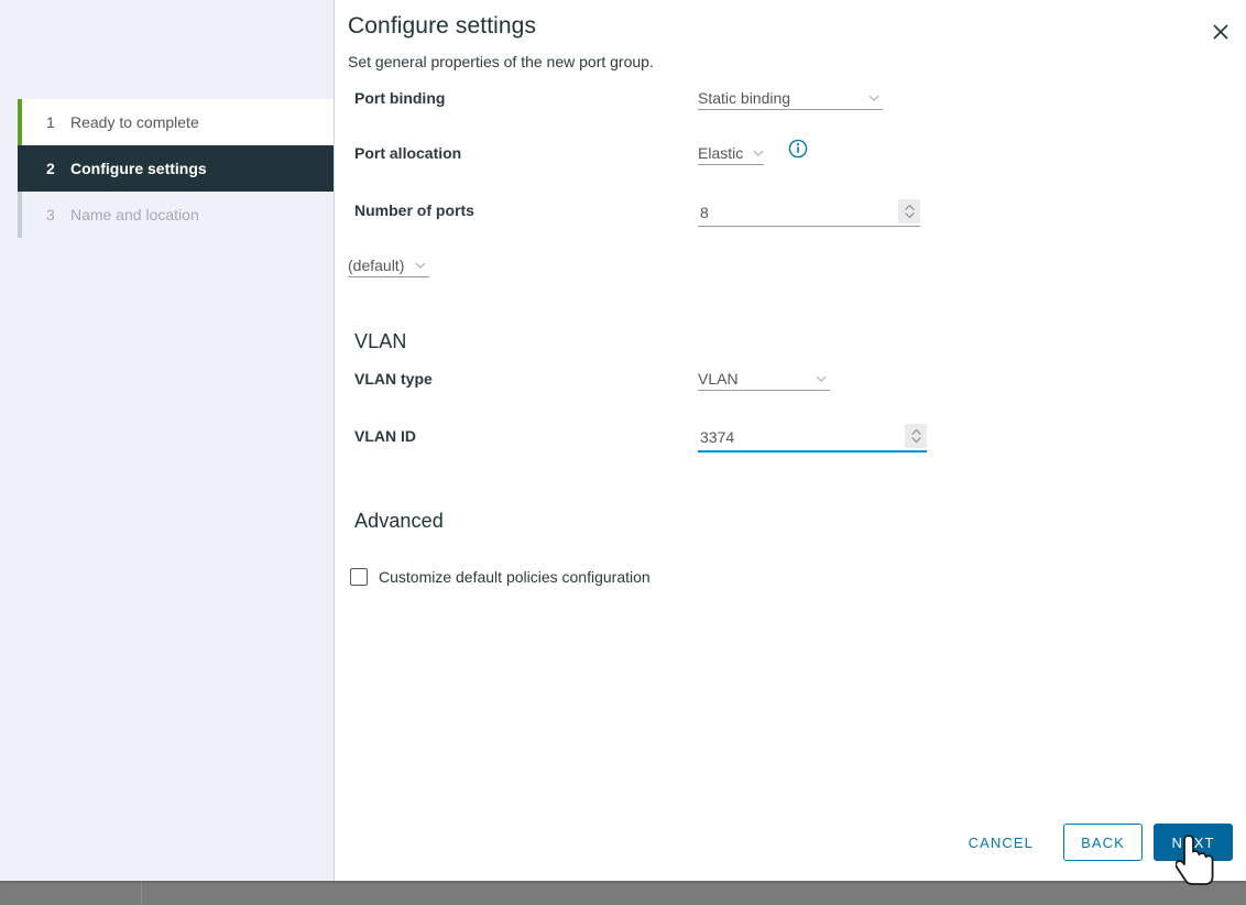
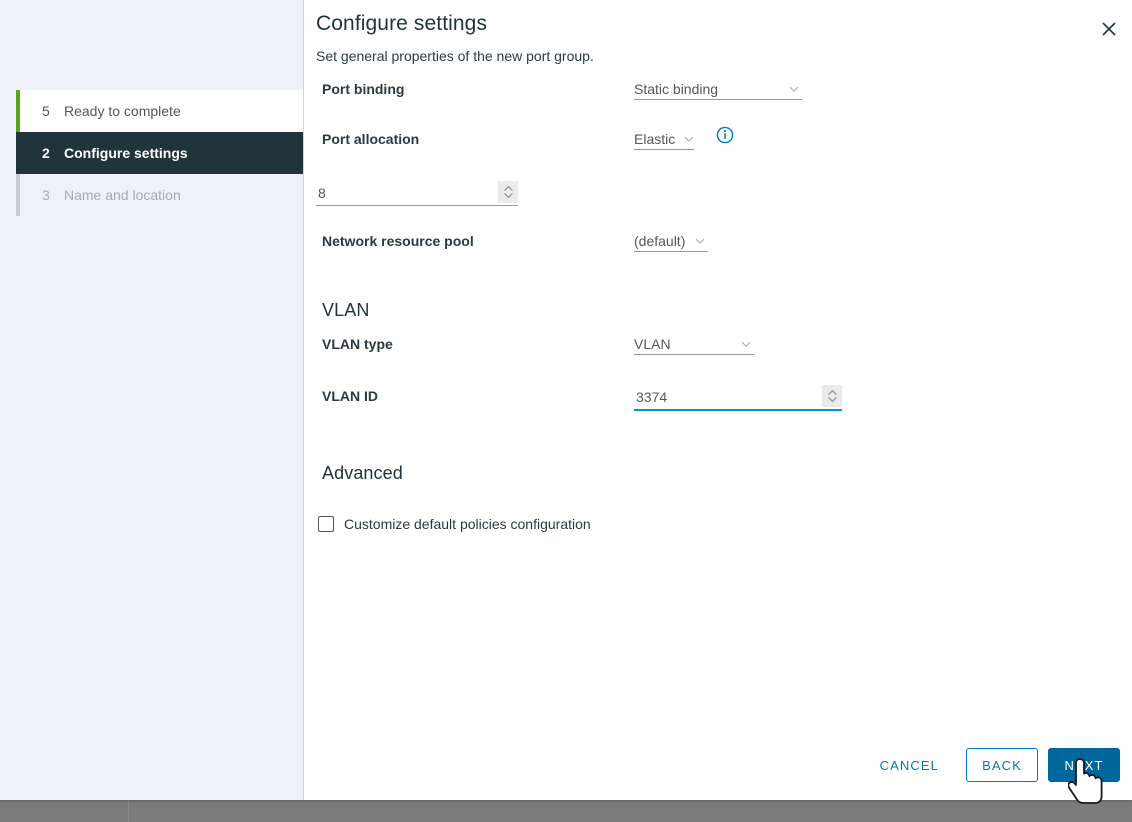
- 1
+ 5
  Ready to complete
  2
  Configure settings
  3
  Name and location
  Configure settings
  Set general properties of the new port group.
  Port binding
  Static binding
  Port allocation
  Elastic
- Number of ports
  8
+ Network resource pool
  (default)
  VLAN
  VLAN type
  VLAN
  VLAN ID
  3374
  Advanced
  Customize default policies configuration
  CANCEL
  BACK
  NXT
